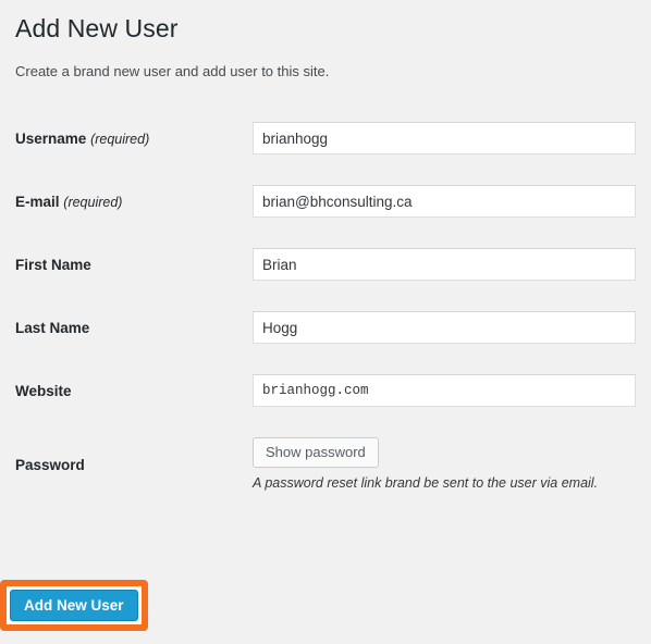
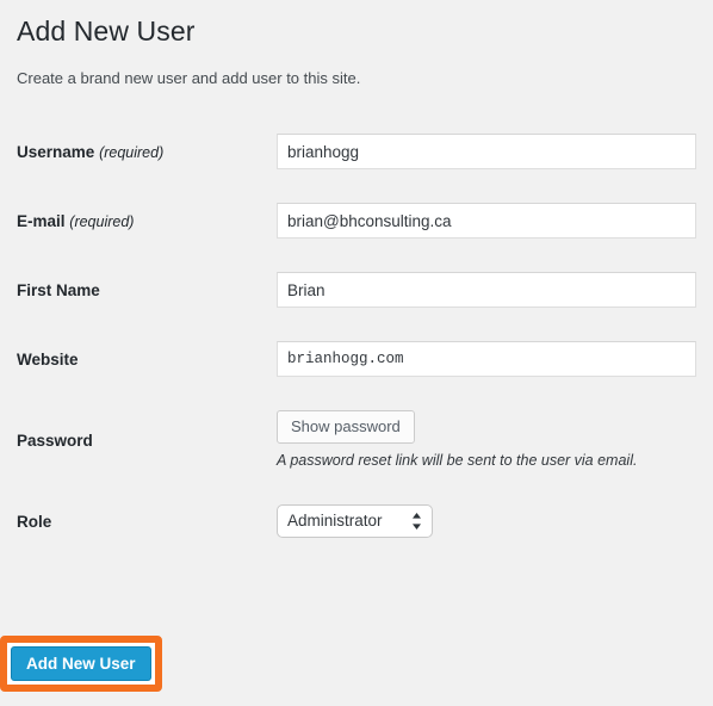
  Add New User
  Create a brand new user and add user to this site.
  Username (required)	brianhogg
  E-mail (required)	brian@bhconsulting.ca
  First Name	Brian
- Last Name	Hogg
  Website	brianhogg.com
- Password	Show password A password reset link brand be sent to the user via email.
+ Password	Show password A password reset link will be sent to the user via email.
+ Role	Administrator
  Add New User
